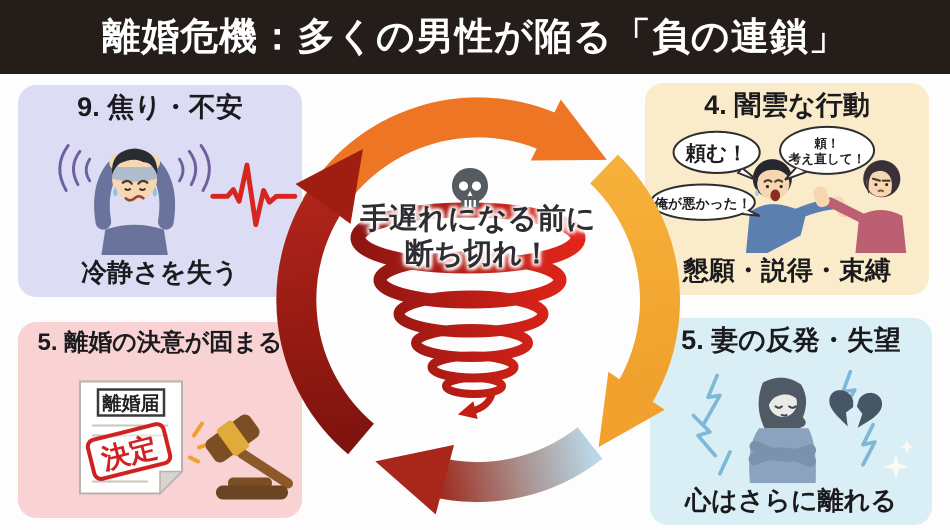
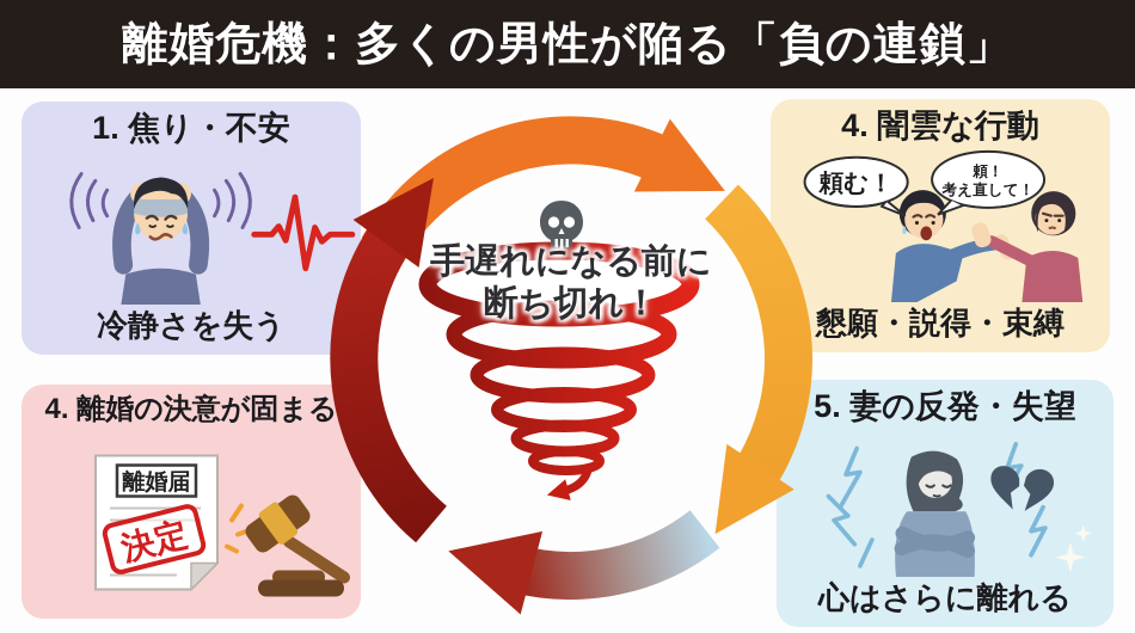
  離婚危機：多くの男性が陥る「負の連鎖」
- 9. 焦り・不安
+ 1. 焦り・不安
  冷静さを失う
  4. 闇雲な行動
  頼む！
  頼！
  考え直して！
- 俺が悪かった！
  懇願・説得・束縛
  5. 妻の反発・失望
  心はさらに離れる
- 5. 離婚の決意が固まる
+ 4. 離婚の決意が固まる
  離婚届
  手遅れになる前に
  断ち切れ！
